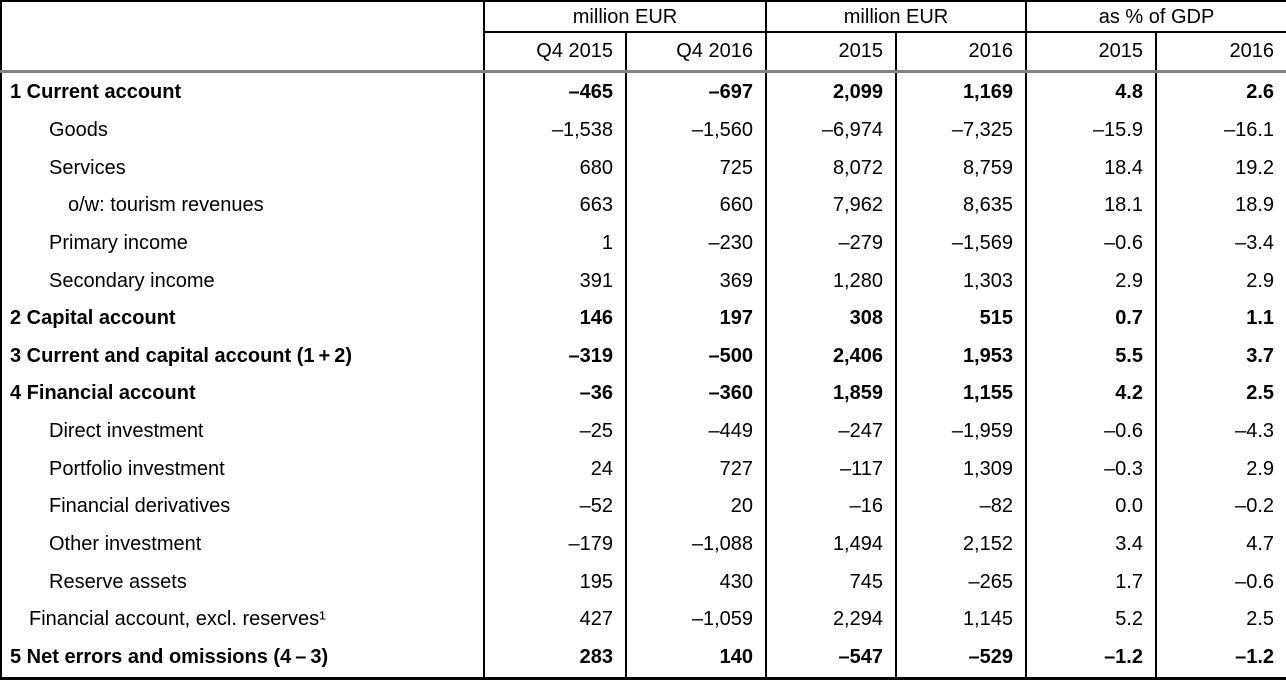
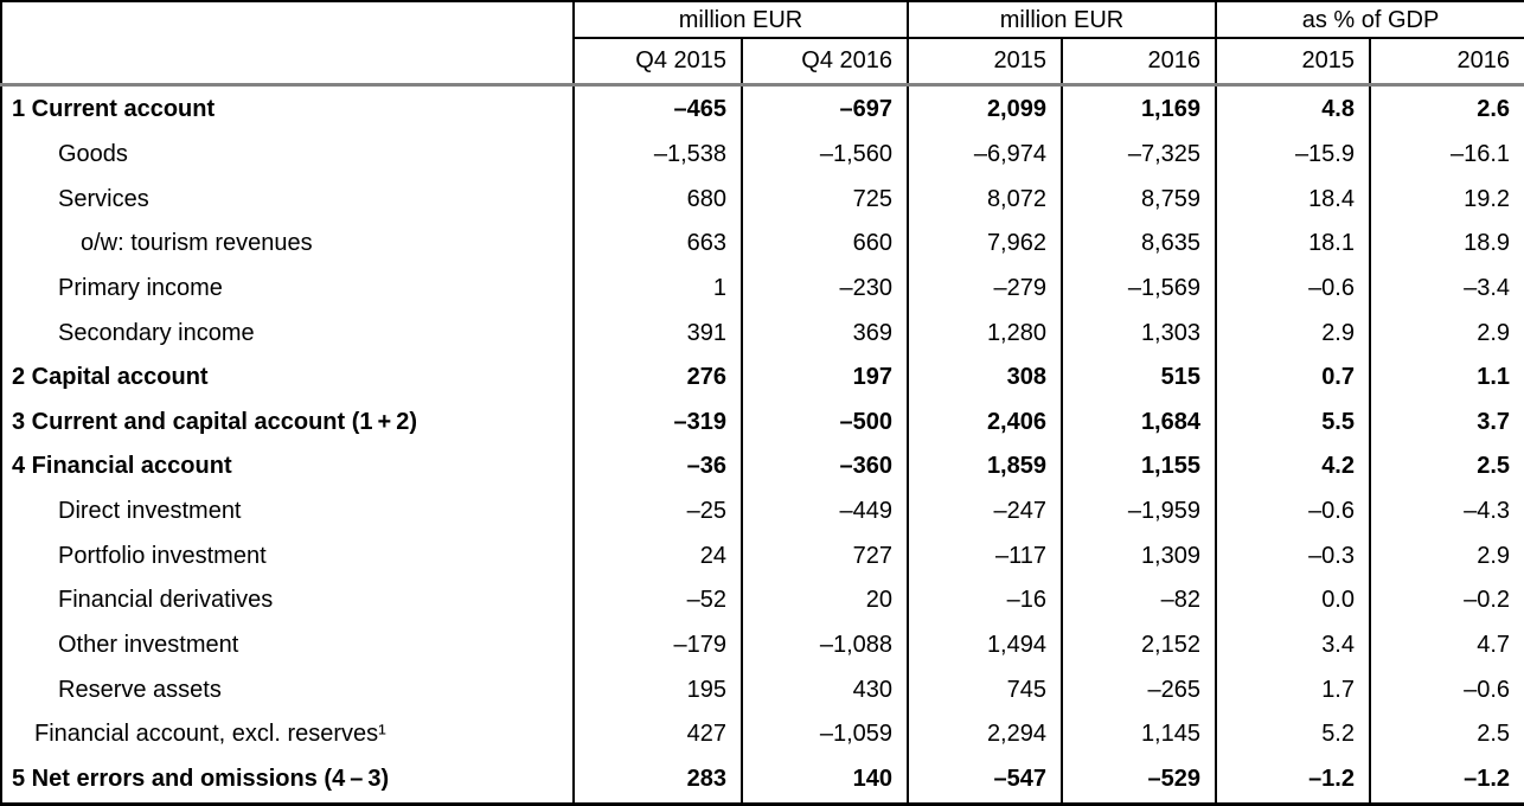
  	million EUR	million EUR	as % of GDP
  Q4 2015	Q4 2016	2015	2016	2015	2016
  1 Current account	–465	–697	2,099	1,169	4.8	2.6
  Goods	–1,538	–1,560	–6,974	–7,325	–15.9	–16.1
  Services	680	725	8,072	8,759	18.4	19.2
  o/w: tourism revenues	663	660	7,962	8,635	18.1	18.9
  Primary income	1	–230	–279	–1,569	–0.6	–3.4
  Secondary income	391	369	1,280	1,303	2.9	2.9
- 2 Capital account	146	197	308	515	0.7	1.1
+ 2 Capital account	276	197	308	515	0.7	1.1
- 3 Current and capital account (1 + 2)	–319	–500	2,406	1,953	5.5	3.7
+ 3 Current and capital account (1 + 2)	–319	–500	2,406	1,684	5.5	3.7
  4 Financial account	–36	–360	1,859	1,155	4.2	2.5
  Direct investment	–25	–449	–247	–1,959	–0.6	–4.3
  Portfolio investment	24	727	–117	1,309	–0.3	2.9
  Financial derivatives	–52	20	–16	–82	0.0	–0.2
  Other investment	–179	–1,088	1,494	2,152	3.4	4.7
  Reserve assets	195	430	745	–265	1.7	–0.6
  Financial account, excl. reserves¹	427	–1,059	2,294	1,145	5.2	2.5
  5 Net errors and omissions (4 – 3)	283	140	–547	–529	–1.2	–1.2
